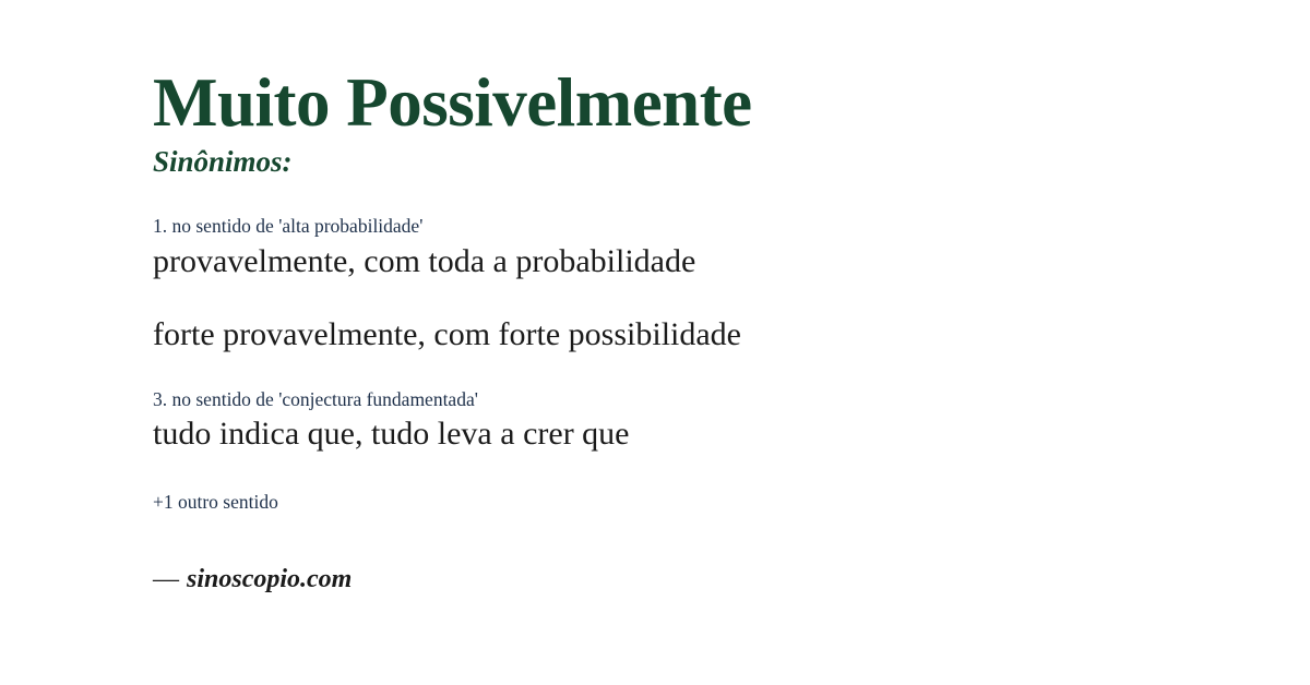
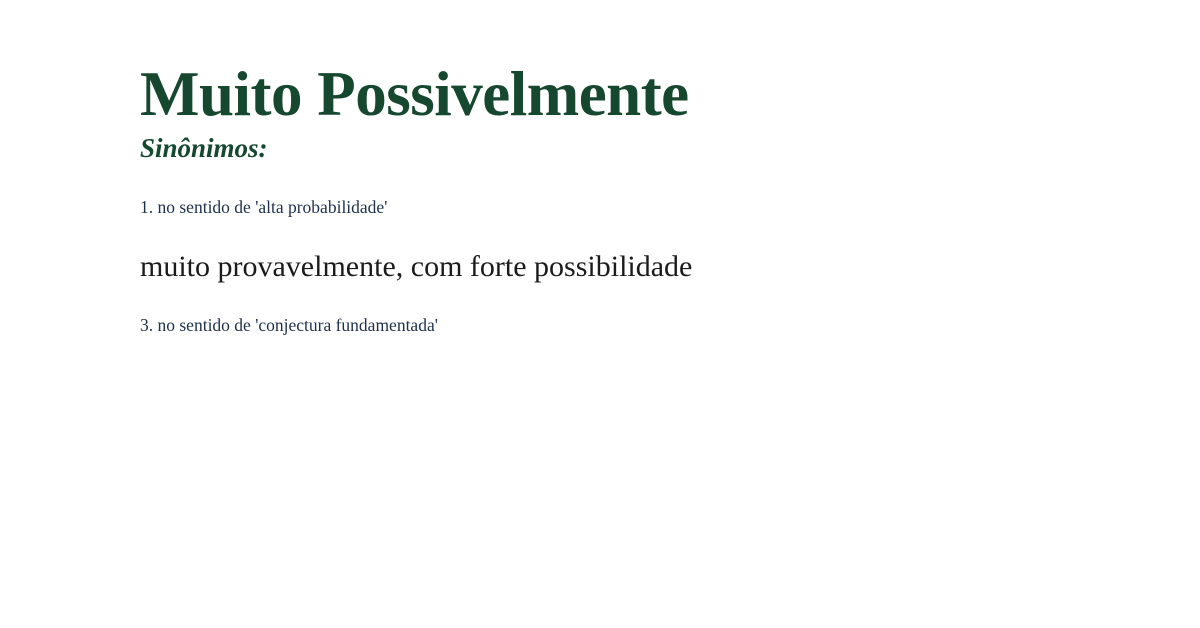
  Muito Possivelmente
  Sinônimos:
  1. no sentido de 'alta probabilidade'
- provavelmente, com toda a probabilidade
- forte provavelmente, com forte possibilidade
+ muito provavelmente, com forte possibilidade
  3. no sentido de 'conjectura fundamentada'
- tudo indica que, tudo leva a crer que
- +1 outro sentido
- — sinoscopio.com
